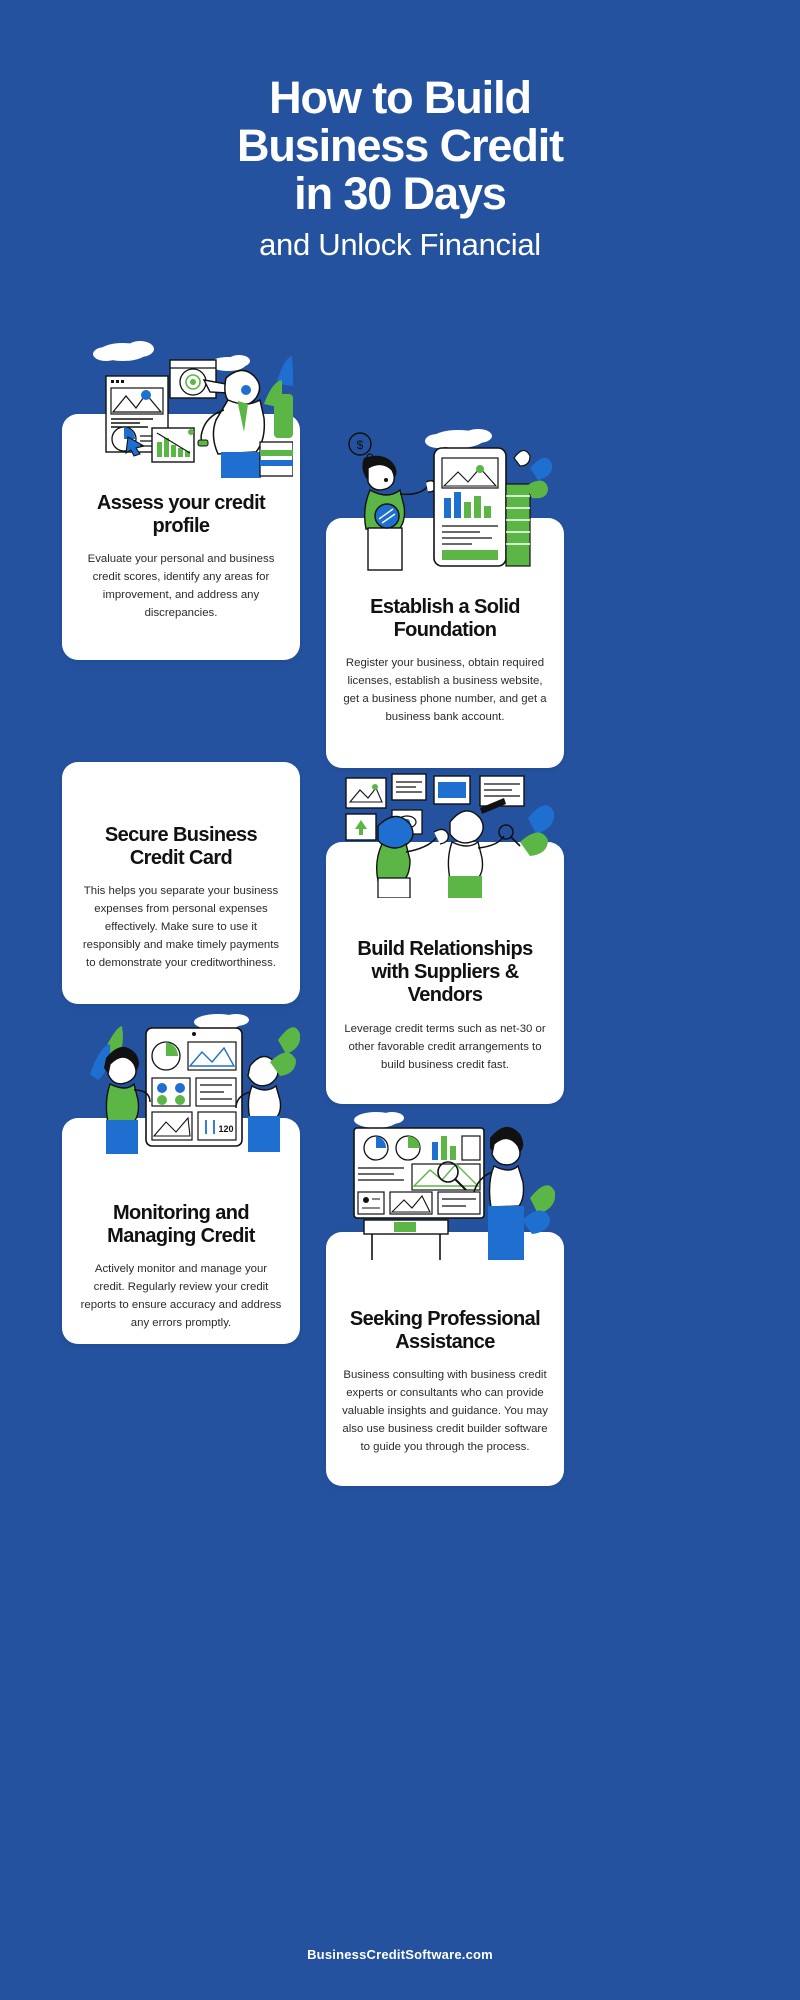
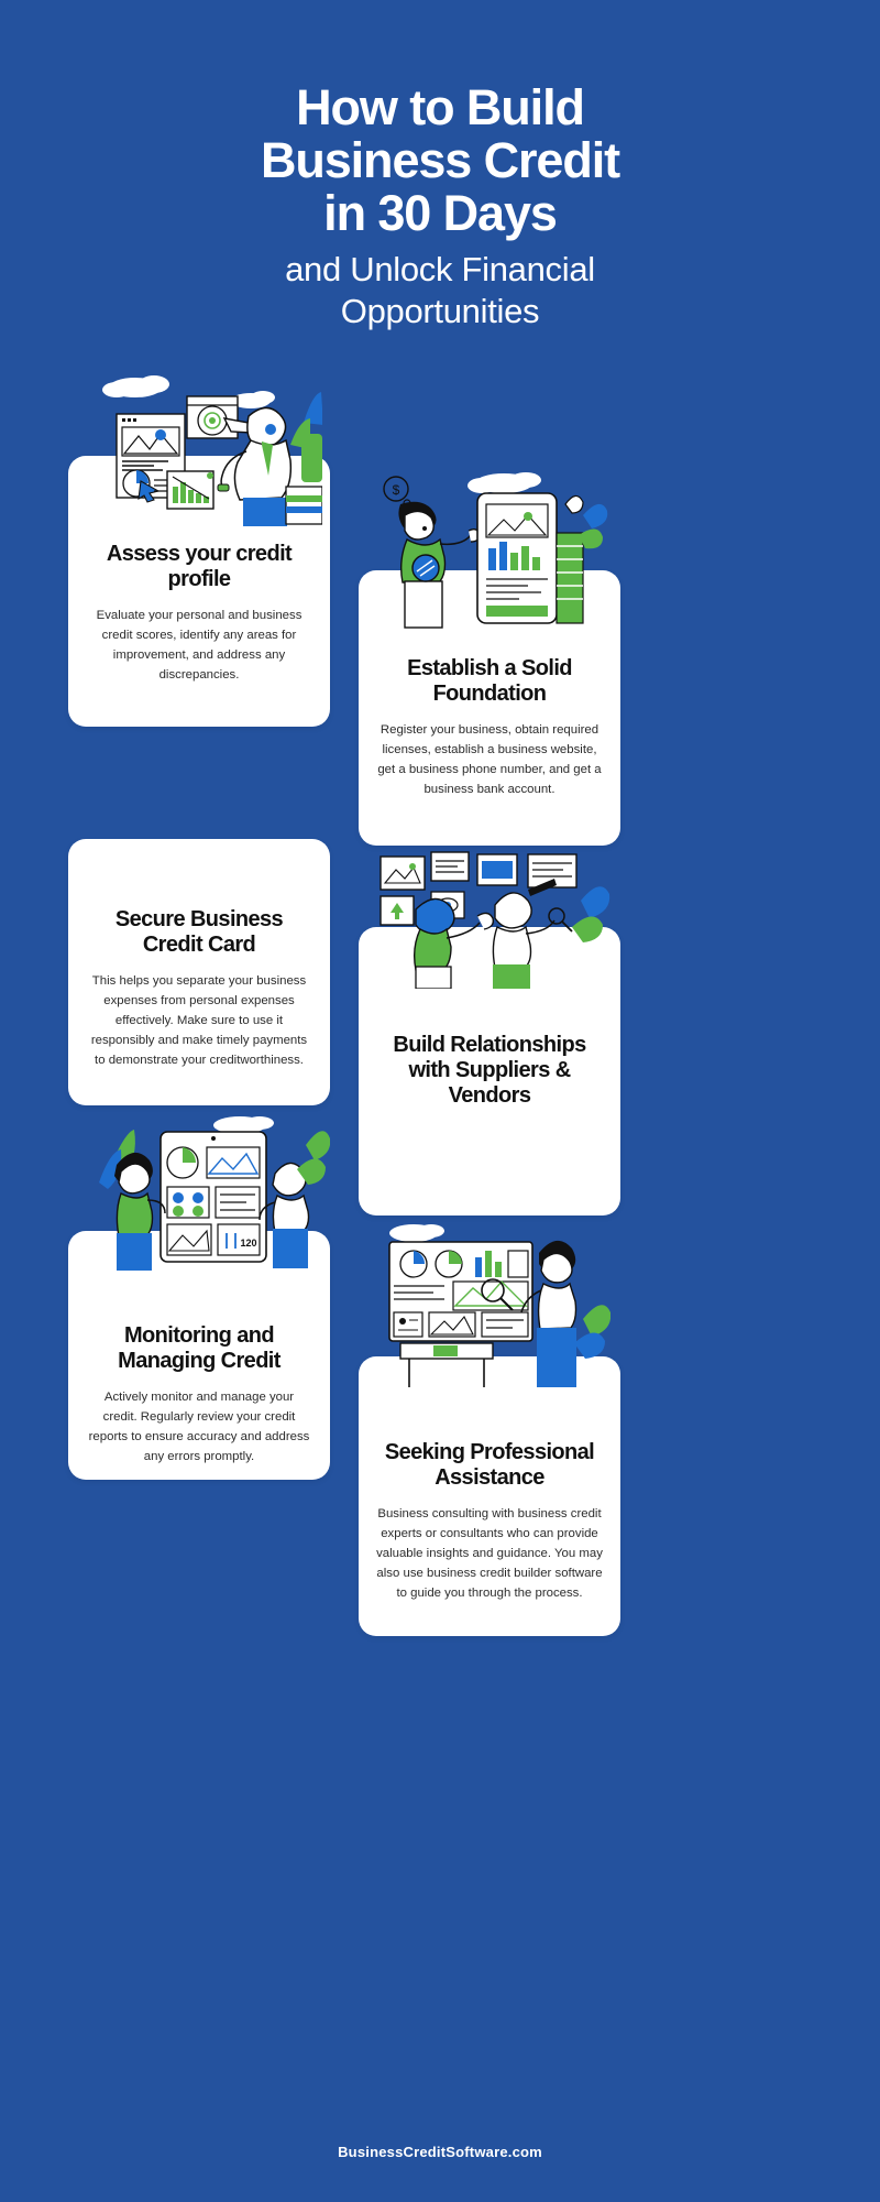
  How to Build
  Business Credit
  in 30 Days
  and Unlock Financial
+ Opportunities
  Assess your credit profile
  Evaluate your personal and business credit scores, identify any areas for improvement, and address any discrepancies.
  Establish a Solid Foundation
  Register your business, obtain required licenses, establish a business website, get a business phone number, and get a business bank account.
  Secure Business Credit Card
  This helps you separate your business expenses from personal expenses effectively. Make sure to use it responsibly and make timely payments to demonstrate your creditworthiness.
  Build Relationships with Suppliers & Vendors
- Leverage credit terms such as net-30 or other favorable credit arrangements to build business credit fast.
  Monitoring and Managing Credit
  Actively monitor and manage your credit. Regularly review your credit reports to ensure accuracy and address any errors promptly.
  Seeking Professional Assistance
  Business consulting with business credit experts or consultants who can provide valuable insights and guidance. You may also use business credit builder software to guide you through the process.
  $
  120
  BusinessCreditSoftware.com
